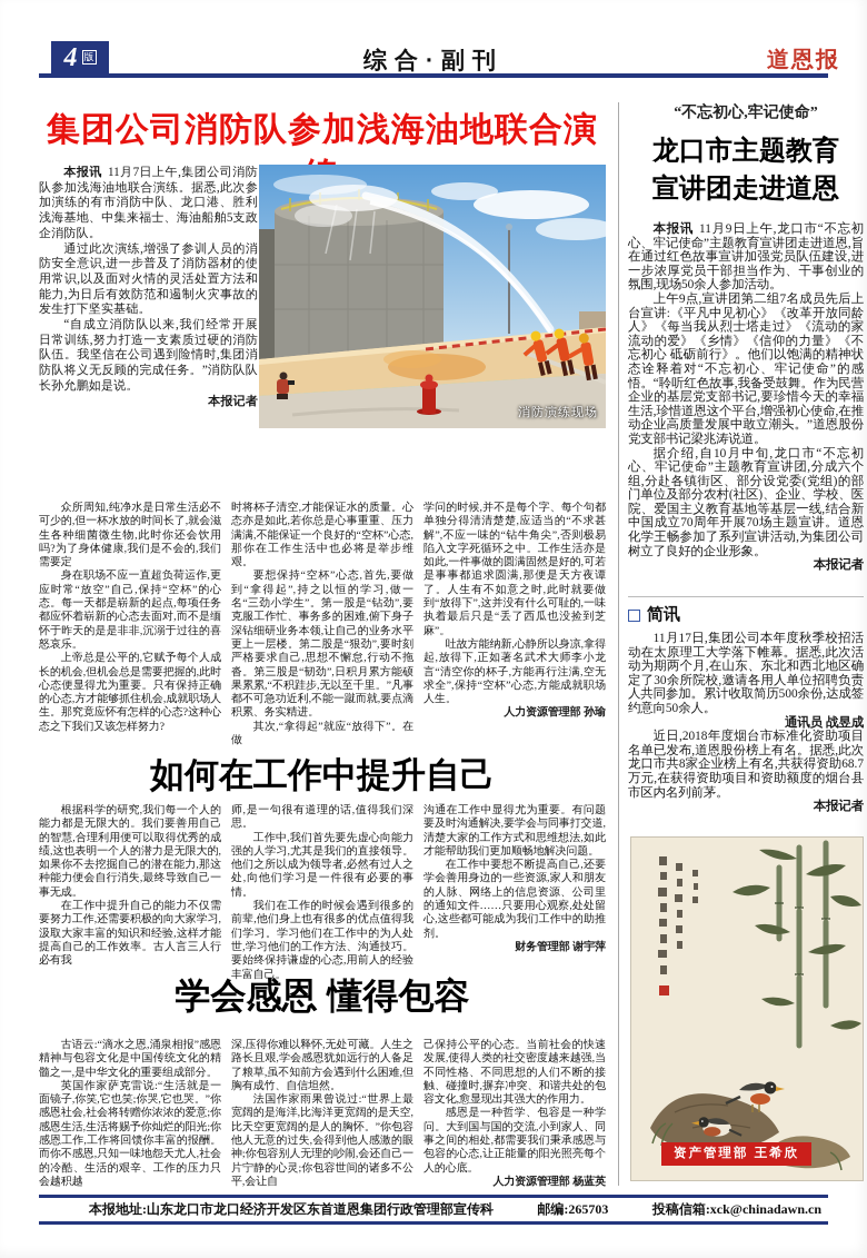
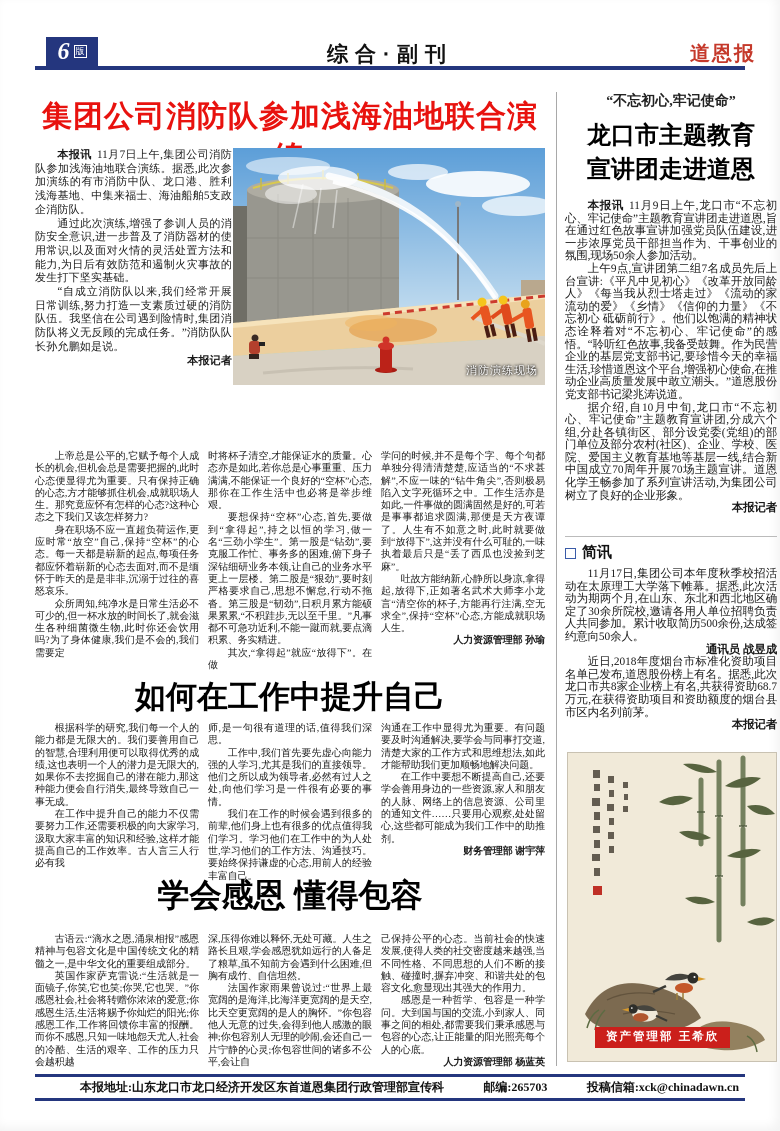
- 4
+ 6
  版
  综合·副刊
  道恩报
  集团公司消防队参加浅海油地联合演
  本报讯 11月7日上午,集团公司消防队参加浅海油地联合演练。据悉,此次参加演练的有市消防中队、龙口港、胜利浅海基地、中集来福士、海油船舶5支政企消防队。
  通过此次演练,增强了参训人员的消防安全意识,进一步普及了消防器材的使用常识,以及面对火情的灵活处置方法和能力,为日后有效防范和遏制火灾事故的发生打下坚实基础。
  “自成立消防队以来,我们经常开展日常训练,努力打造一支素质过硬的消防队伍。我坚信在公司遇到险情时,集团消防队将义无反顾的完成任务。”消防队队长孙允鹏如是说。
  本报记者
  消防演练现场
- 众所周知,纯净水是日常生活必不可少的,但一杯水放的时间长了,就会滋生各种细菌微生物,此时你还会饮用吗?为了身体健康,我们是不会的,我们需要定
+ 上帝总是公平的,它赋予每个人成长的机会,但机会总是需要把握的,此时心态便显得尤为重要。只有保持正确的心态,方才能够抓住机会,成就职场人生。那究竟应怀有怎样的心态?这种心态之下我们又该怎样努力?
  身在职场不应一直超负荷运作,更应时常“放空”自己,保持“空杯”的心态。每一天都是崭新的起点,每项任务都应怀着崭新的心态去面对,而不是缅怀于昨天的是是非非,沉溺于过往的喜怒哀乐。
- 上帝总是公平的,它赋予每个人成长的机会,但机会总是需要把握的,此时心态便显得尤为重要。只有保持正确的心态,方才能够抓住机会,成就职场人生。那究竟应怀有怎样的心态?这种心态之下我们又该怎样努力?
+ 众所周知,纯净水是日常生活必不可少的,但一杯水放的时间长了,就会滋生各种细菌微生物,此时你还会饮用吗?为了身体健康,我们是不会的,我们需要定
  时将杯子清空,才能保证水的质量。心态亦是如此,若你总是心事重重、压力满满,不能保证一个良好的“空杯”心态,那你在工作生活中也必将是举步维艰。
  要想保持“空杯”心态,首先,要做到“拿得起”,持之以恒的学习,做一名“三劲小学生”。第一股是“钻劲”,要克服工作忙、事务多的困难,俯下身子深钻细研业务本领,让自己的业务水平更上一层楼。第二股是“狠劲”,要时刻严格要求自己,思想不懈怠,行动不拖沓。第三股是“韧劲”,日积月累方能硕果累累,“不积跬步,无以至千里。”凡事都不可急功近利,不能一蹴而就,要点滴积累、务实精进。
  其次,“拿得起”就应“放得下”。在做
  学问的时候,并不是每个字、每个句都单独分得清清楚楚,应适当的“不求甚解”,不应一味的“钻牛角尖”,否则极易陷入文字死循环之中。工作生活亦是如此,一件事做的圆满固然是好的,可若是事事都追求圆满,那便是天方夜谭了。人生有不如意之时,此时就要做到“放得下”,这并没有什么可耻的,一味执着最后只是“丢了西瓜也没捡到芝麻”。
  吐故方能纳新,心静所以身凉,拿得起,放得下,正如著名武术大师李小龙言“清空你的杯子,方能再行注满,空无求全”,保持“空杯”心态,方能成就职场人生。
  人力资源管理部 孙瑜
  如何在工作中提升自己
  根据科学的研究,我们每一个人的能力都是无限大的。我们要善用自己的智慧,合理利用便可以取得优秀的成绩,这也表明一个人的潜力是无限大的,如果你不去挖掘自己的潜在能力,那这种能力便会自行消失,最终导致自己一事无成。
  在工作中提升自己的能力不仅需要努力工作,还需要积极的向大家学习,汲取大家丰富的知识和经验,这样才能提高自己的工作效率。古人言三人行必有我
  师,是一句很有道理的话,值得我们深思。
  工作中,我们首先要先虚心向能力强的人学习,尤其是我们的直接领导。他们之所以成为领导者,必然有过人之处,向他们学习是一件很有必要的事情。
  我们在工作的时候会遇到很多的前辈,他们身上也有很多的优点值得我们学习。学习他们在工作中的为人处世,学习他们的工作方法、沟通技巧。要始终保持谦虚的心态,用前人的经验丰富自己。
  沟通在工作中显得尤为重要。有问题要及时沟通解决,要学会与同事打交道,清楚大家的工作方式和思维想法,如此才能帮助我们更加顺畅地解决问题。
  在工作中要想不断提高自己,还要学会善用身边的一些资源,家人和朋友的人脉、网络上的信息资源、公司里的通知文件……只要用心观察,处处留心,这些都可能成为我们工作中的助推剂。
  财务管理部 谢宇萍
  学会感恩 懂得包容
  古语云:“滴水之恩,涌泉相报”感恩精神与包容文化是中国传统文化的精髓之一,是中华文化的重要组成部分。
  英国作家萨克雷说:“生活就是一面镜子,你笑,它也笑;你哭,它也哭。”你感恩社会,社会将转赠你浓浓的爱意;你感恩生活,生活将赐予你灿烂的阳光;你感恩工作,工作将回馈你丰富的报酬。而你不感恩,只知一味地怨天尤人,社会的冷酷、生活的艰辛、工作的压力只会越积越
  深,压得你难以释怀,无处可藏。人生之路长且艰,学会感恩犹如远行的人备足了粮草,虽不知前方会遇到什么困难,但胸有成竹、自信坦然。
  法国作家雨果曾说过:“世界上最宽阔的是海洋,比海洋更宽阔的是天空,比天空更宽阔的是人的胸怀。”你包容他人无意的过失,会得到他人感激的眼神;你包容别人无理的吵闹,会还自己一片宁静的心灵;你包容世间的诸多不公平,会让自
  己保持公平的心态。当前社会的快速发展,使得人类的社交密度越来越强,当不同性格、不同思想的人们不断的接触、碰撞时,摒弃冲突、和谐共处的包容文化,愈显现出其强大的作用力。
  感恩是一种哲学、包容是一种学问。大到国与国的交流,小到家人、同事之间的相处,都需要我们秉承感恩与包容的心态,让正能量的阳光照亮每个人的心底。
  人力资源管理部 杨蓝英
  “不忘初心,牢记使命”
  龙口市主题教育
  宣讲团走进道恩
  本报讯 11月9日上午,龙口市“不忘初心、牢记使命”主题教育宣讲团走进道恩,旨在通过红色故事宣讲加强党员队伍建设,进一步浓厚党员干部担当作为、干事创业的氛围,现场50余人参加活动。
  上午9点,宣讲团第二组7名成员先后上台宣讲:《平凡中见初心》《改革开放同龄人》《每当我从烈士塔走过》《流动的家 流动的爱》《乡情》《信仰的力量》《不忘初心 砥砺前行》。他们以饱满的精神状态诠释着对“不忘初心、牢记使命”的感悟。“聆听红色故事,我备受鼓舞。作为民营企业的基层党支部书记,要珍惜今天的幸福生活,珍惜道恩这个平台,增强初心使命,在推动企业高质量发展中敢立潮头。”道恩股份党支部书记梁兆涛说道。
  据介绍,自10月中旬,龙口市“不忘初心、牢记使命”主题教育宣讲团,分成六个组,分赴各镇街区、部分设党委(党组)的部门单位及部分农村(社区)、企业、学校、医院、爱国主义教育基地等基层一线,结合新中国成立70周年开展70场主题宣讲。道恩化学王畅参加了系列宣讲活动,为集团公司树立了良好的企业形象。
  本报记者
  简讯
  11月17日,集团公司本年度秋季校招活动在太原理工大学落下帷幕。据悉,此次活动为期两个月,在山东、东北和西北地区确定了30余所院校,邀请各用人单位招聘负责人共同参加。累计收取简历500余份,达成签约意向50余人。
  通讯员 战昱成
  近日,2018年度烟台市标准化资助项目名单已发布,道恩股份榜上有名。据悉,此次龙口市共8家企业榜上有名,共获得资助68.7万元,在获得资助项目和资助额度的烟台县市区内名列前茅。
  本报记者
  资产管理部 王希欣
  本报地址:山东龙口市龙口经济开发区东首道恩集团行政管理部宣传科
  邮编:265703
  投稿信箱:xck@chinadawn.cn
